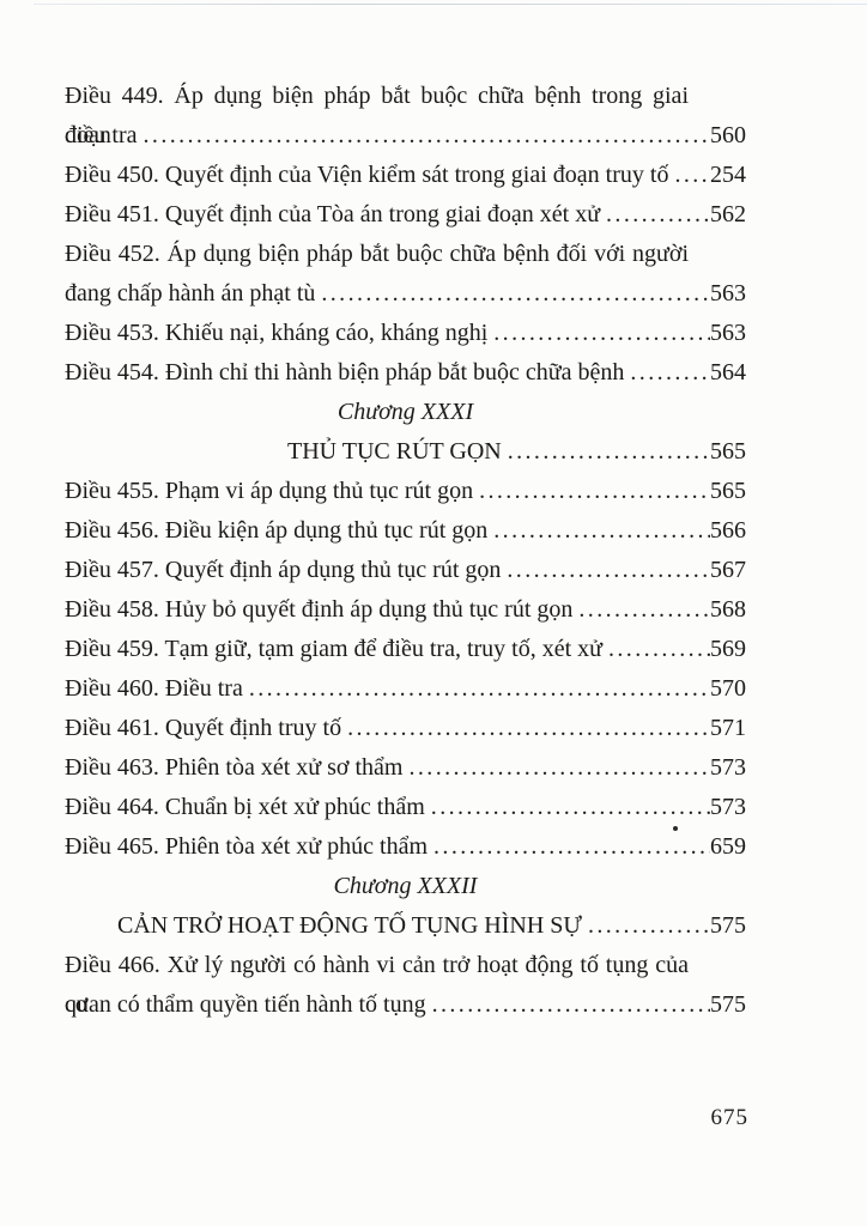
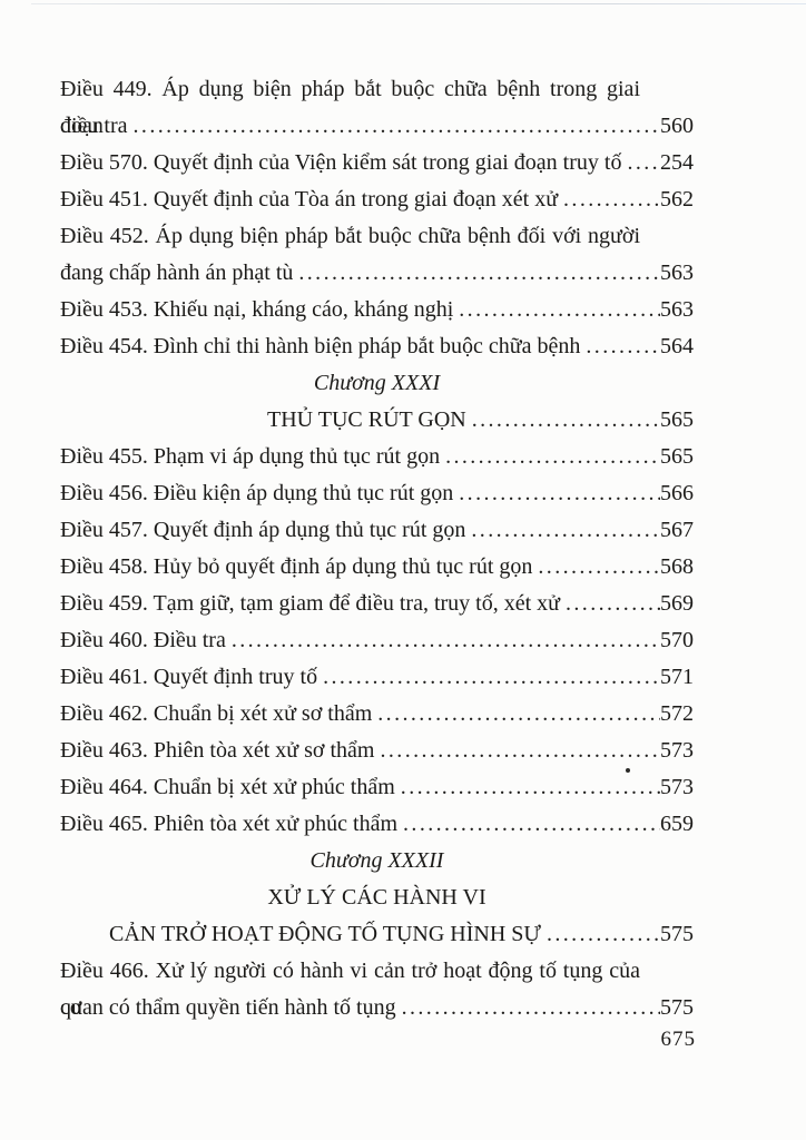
  Điều 449. Áp dụng biện pháp bắt buộc chữa bệnh trong giai đoạn
  điều tra
  560
- Điều 450. Quyết định của Viện kiểm sát trong giai đoạn truy tố
+ Điều 570. Quyết định của Viện kiểm sát trong giai đoạn truy tố
  254
  Điều 451. Quyết định của Tòa án trong giai đoạn xét xử
  562
  Điều 452. Áp dụng biện pháp bắt buộc chữa bệnh đối với người
  đang chấp hành án phạt tù
  563
  Điều 453. Khiếu nại, kháng cáo, kháng nghị
  563
  Điều 454. Đình chỉ thi hành biện pháp bắt buộc chữa bệnh
  564
  Chương XXXI
  THỦ TỤC RÚT GỌN
  565
  Điều 455. Phạm vi áp dụng thủ tục rút gọn
  565
  Điều 456. Điều kiện áp dụng thủ tục rút gọn
  566
  Điều 457. Quyết định áp dụng thủ tục rút gọn
  567
  Điều 458. Hủy bỏ quyết định áp dụng thủ tục rút gọn
  568
  Điều 459. Tạm giữ, tạm giam để điều tra, truy tố, xét xử
  569
  Điều 460. Điều tra
  570
  Điều 461. Quyết định truy tố
  571
+ Điều 462. Chuẩn bị xét xử sơ thẩm
+ 572
  Điều 463. Phiên tòa xét xử sơ thẩm
  573
  Điều 464. Chuẩn bị xét xử phúc thẩm
  573
  Điều 465. Phiên tòa xét xử phúc thẩm
  659
  Chương XXXII
+ XỬ LÝ CÁC HÀNH VI
  CẢN TRỞ HOẠT ĐỘNG TỐ TỤNG HÌNH SỰ
  575
  Điều 466. Xử lý người có hành vi cản trở hoạt động tố tụng của cơ
  quan có thẩm quyền tiến hành tố tụng
  575
  675
